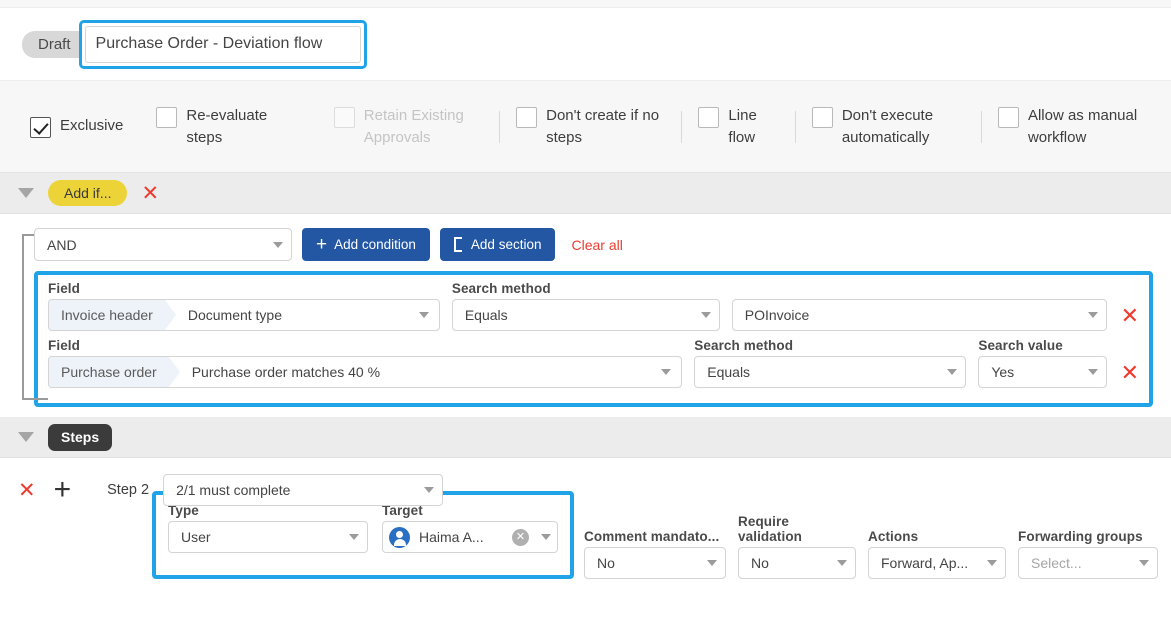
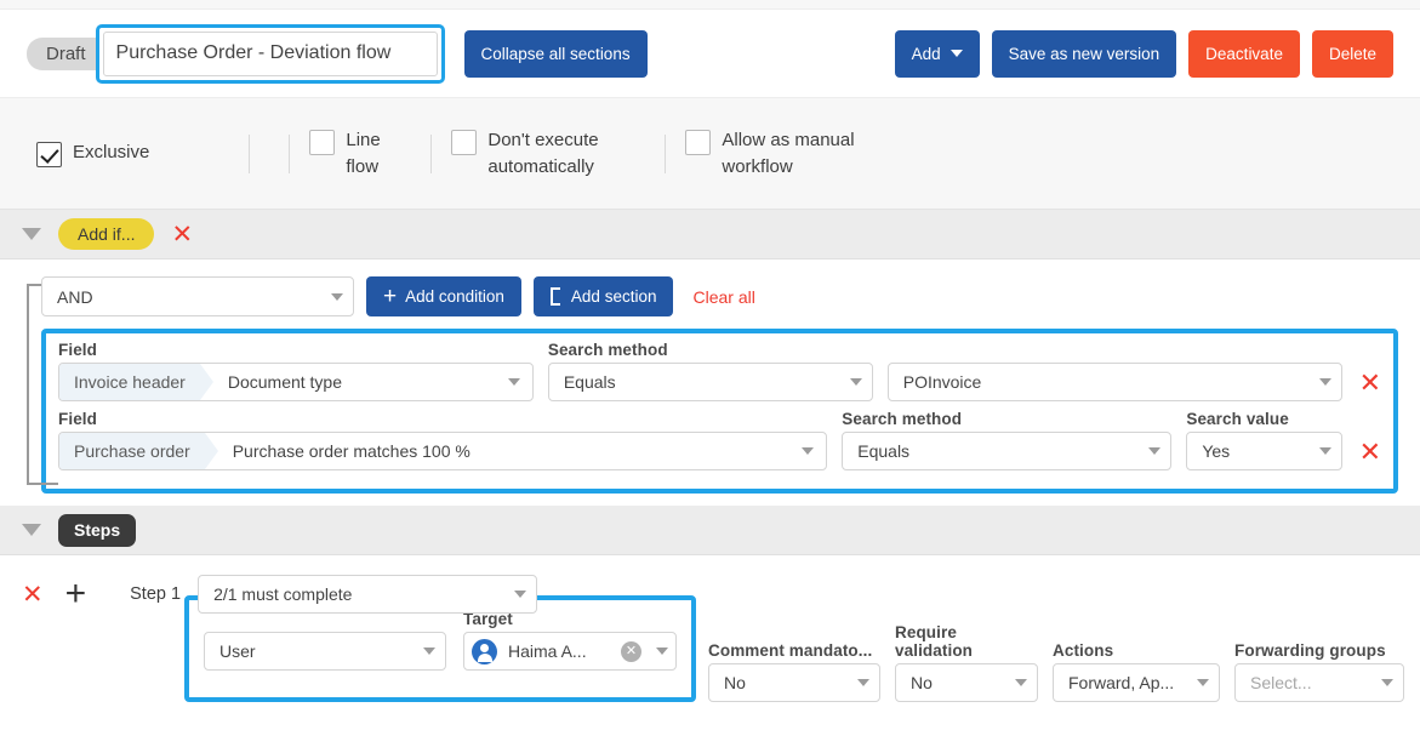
  Draft
  Purchase Order - Deviation flow
+ Collapse all sections
+ Add
+ Save as new version
+ Deactivate
+ Delete
  Exclusive
- Re-evaluate steps
- Retain Existing Approvals
- Don't create if no steps
  Line flow
  Don't execute automatically
  Allow as manual workflow
  Add if...
  ✕
  AND
  +
  Add condition
  Add section
  Clear all
  Field
  Invoice header
  Document type
  Search method
  Equals
  POInvoice
  ✕
  Field
  Purchase order
- Purchase order matches 40 %
+ Purchase order matches 100 %
  Search method
  Equals
  Search value
  Yes
  ✕
  Steps
  ✕
  +
- Step 2
+ Step 1
  2/1 must complete
- Type
  User
  Target
  Haima A...
  ✕
  Comment mandato...
  No
  Require validation
  No
  Actions
  Forward, Ap...
  Forwarding groups
  Select...
